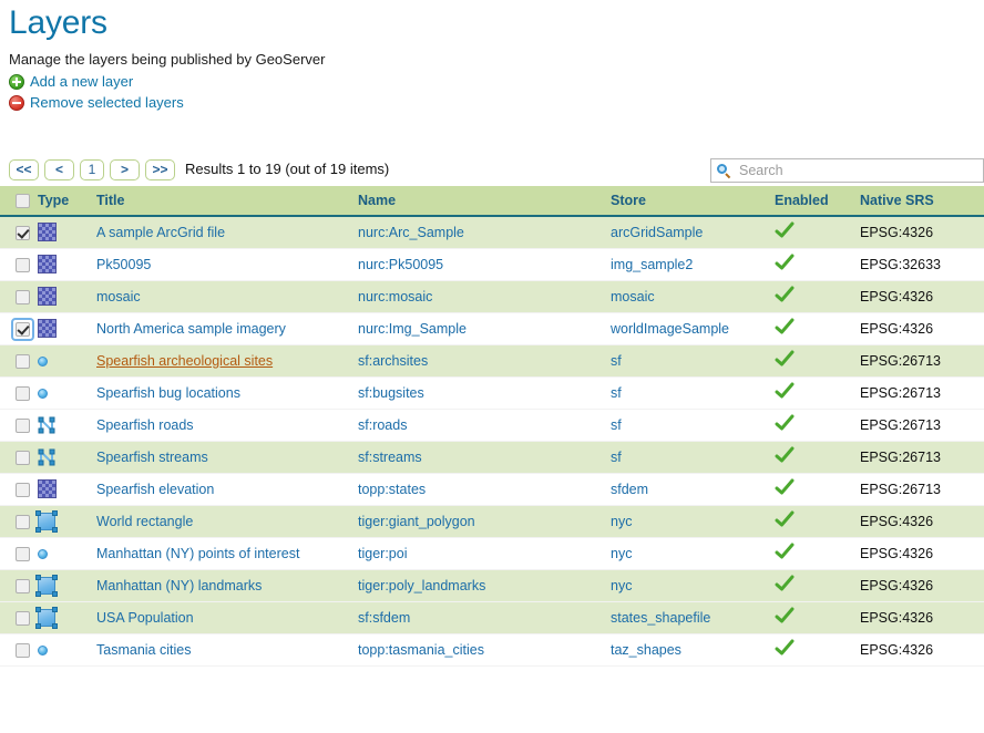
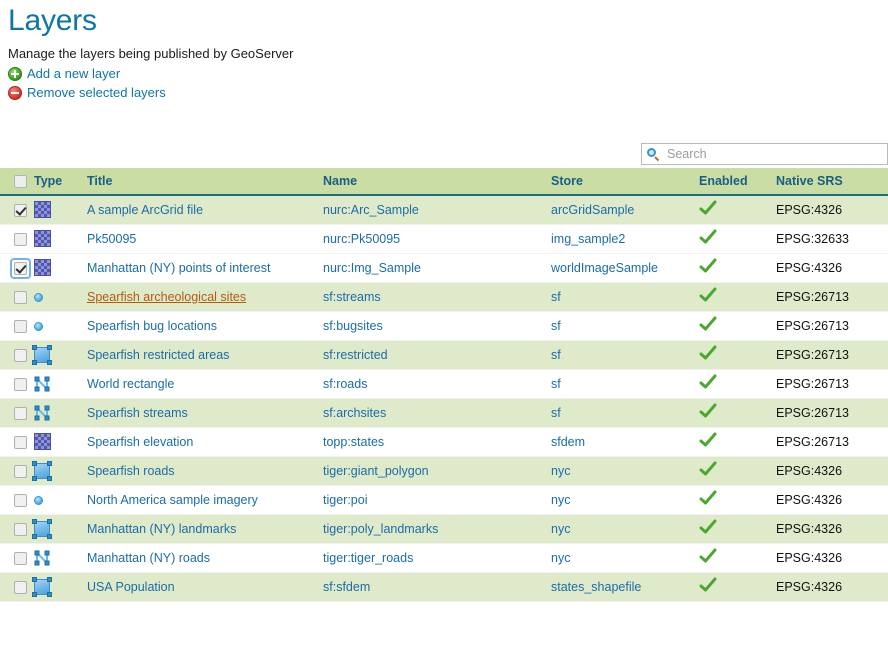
  Layers
  Manage the layers being published by GeoServer
  Add a new layer
  Remove selected layers
- <<
- <
- 1
- >
- >>
- Results 1 to 19 (out of 19 items)
  Search
  	Type	Title	Name	Store	Enabled	Native SRS
  		A sample ArcGrid file	nurc:Arc_Sample	arcGridSample		EPSG:4326
  		Pk50095	nurc:Pk50095	img_sample2		EPSG:32633
- 		mosaic	nurc:mosaic	mosaic		EPSG:4326
- 		North America sample imagery	nurc:Img_Sample	worldImageSample		EPSG:4326
+ 		Manhattan (NY) points of interest	nurc:Img_Sample	worldImageSample		EPSG:4326
- 		Spearfish archeological sites	sf:archsites	sf		EPSG:26713
+ 		Spearfish archeological sites	sf:streams	sf		EPSG:26713
  		Spearfish bug locations	sf:bugsites	sf		EPSG:26713
+ 		Spearfish restricted areas	sf:restricted	sf		EPSG:26713
- 		Spearfish roads	sf:roads	sf		EPSG:26713
+ 		World rectangle	sf:roads	sf		EPSG:26713
- 		Spearfish streams	sf:streams	sf		EPSG:26713
+ 		Spearfish streams	sf:archsites	sf		EPSG:26713
  		Spearfish elevation	topp:states	sfdem		EPSG:26713
- 		World rectangle	tiger:giant_polygon	nyc		EPSG:4326
+ 		Spearfish roads	tiger:giant_polygon	nyc		EPSG:4326
- 		Manhattan (NY) points of interest	tiger:poi	nyc		EPSG:4326
+ 		North America sample imagery	tiger:poi	nyc		EPSG:4326
  		Manhattan (NY) landmarks	tiger:poly_landmarks	nyc		EPSG:4326
+ 		Manhattan (NY) roads	tiger:tiger_roads	nyc		EPSG:4326
  		USA Population	sf:sfdem	states_shapefile		EPSG:4326
- 		Tasmania cities	topp:tasmania_cities	taz_shapes		EPSG:4326
